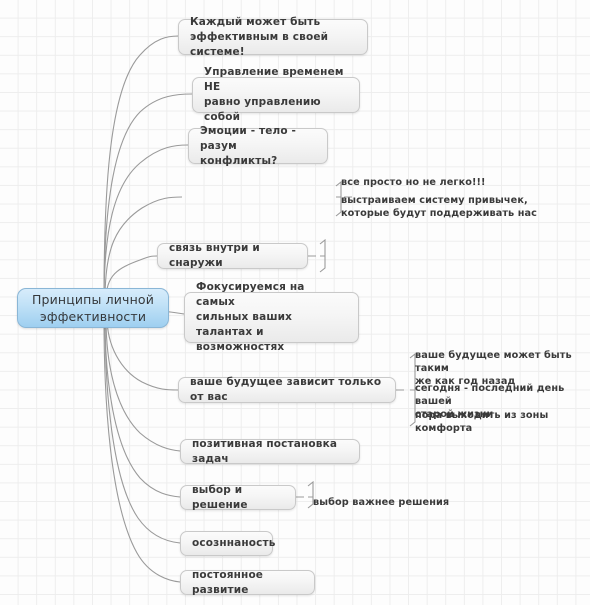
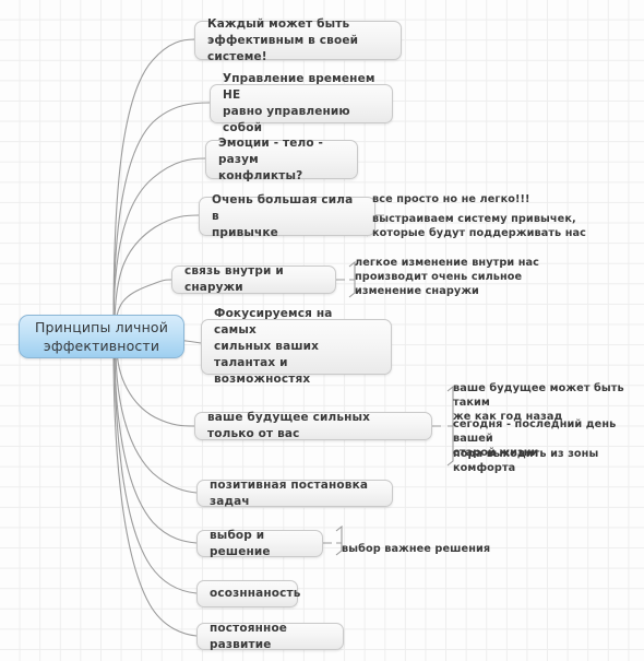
  Принципы личной
  эффективности
  Каждый может быть
  эффективным в своей системе!
  Управление временем НЕ
  равно управлению собой
  Эмоции - тело - разум
  конфликты?
+ Очень большая сила в
+ привычке
  связь внутри и снаружи
  Фокусируемся на самых
  сильных ваших талантах и
  возможностях
- ваше будущее зависит только от вас
+ ваше будущее сильных только от вас
  позитивная постановка задач
  выбор и решение
  осозннаность
  постоянное развитие
  все просто но не легко!!!
  выстраиваем систему привычек,
  которые будут поддерживать нас
+ легкое изменение внутри нас
+ производит очень сильное
+ изменение снаружи
  ваше будущее может быть таким
  же как год назад
  сегодня - последний день вашей
  старой жизни
  пора выходить из зоны комфорта
  выбор важнее решения
